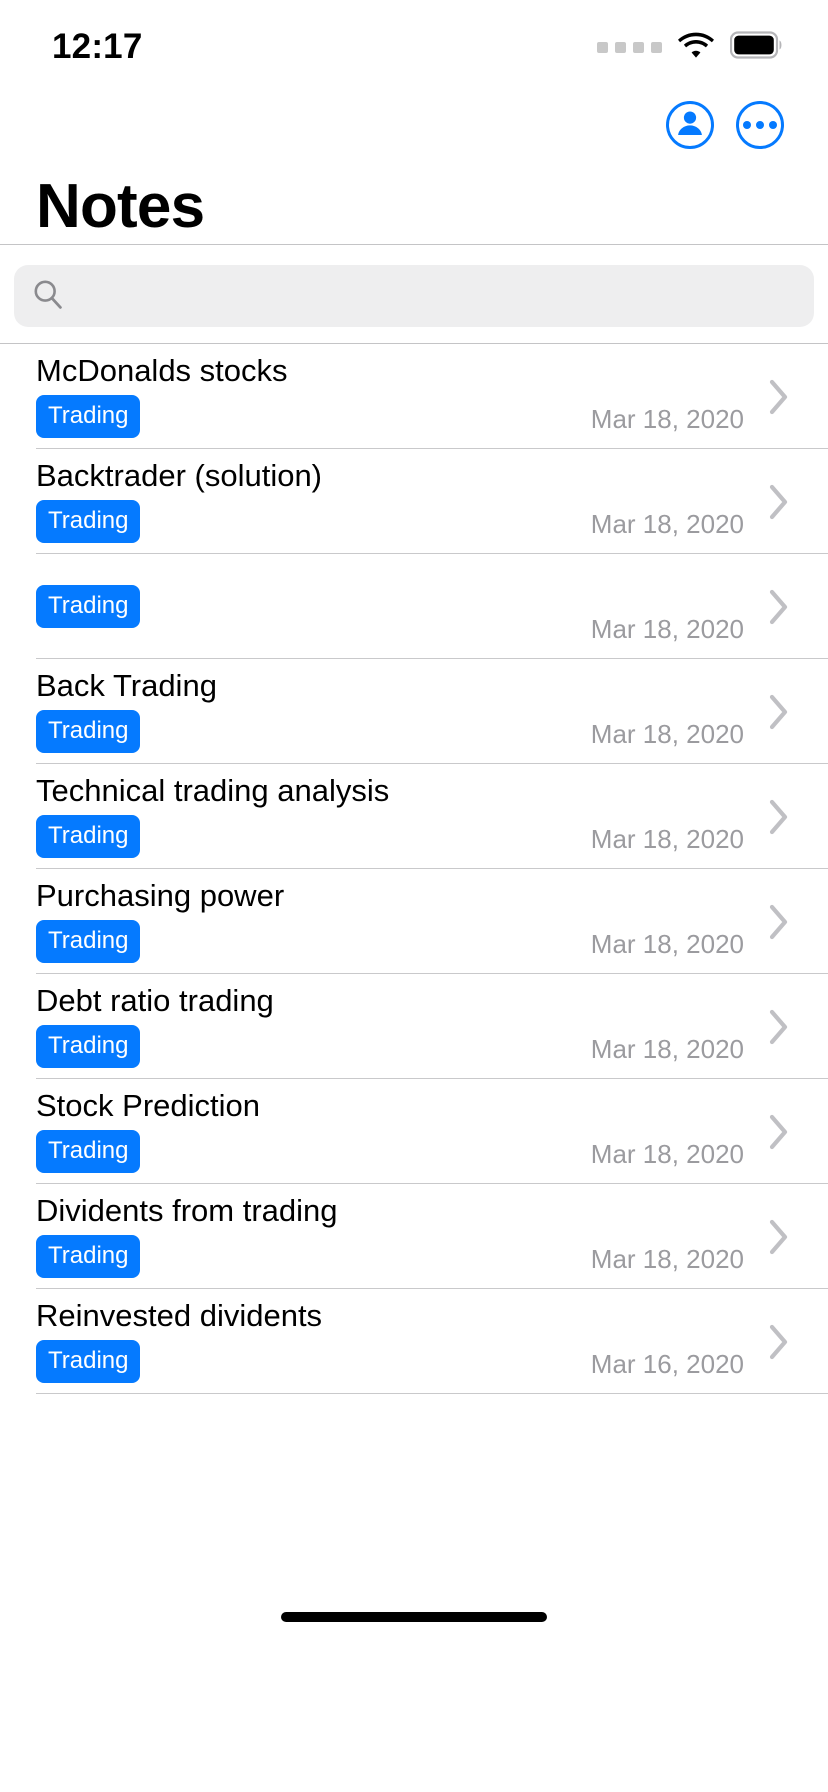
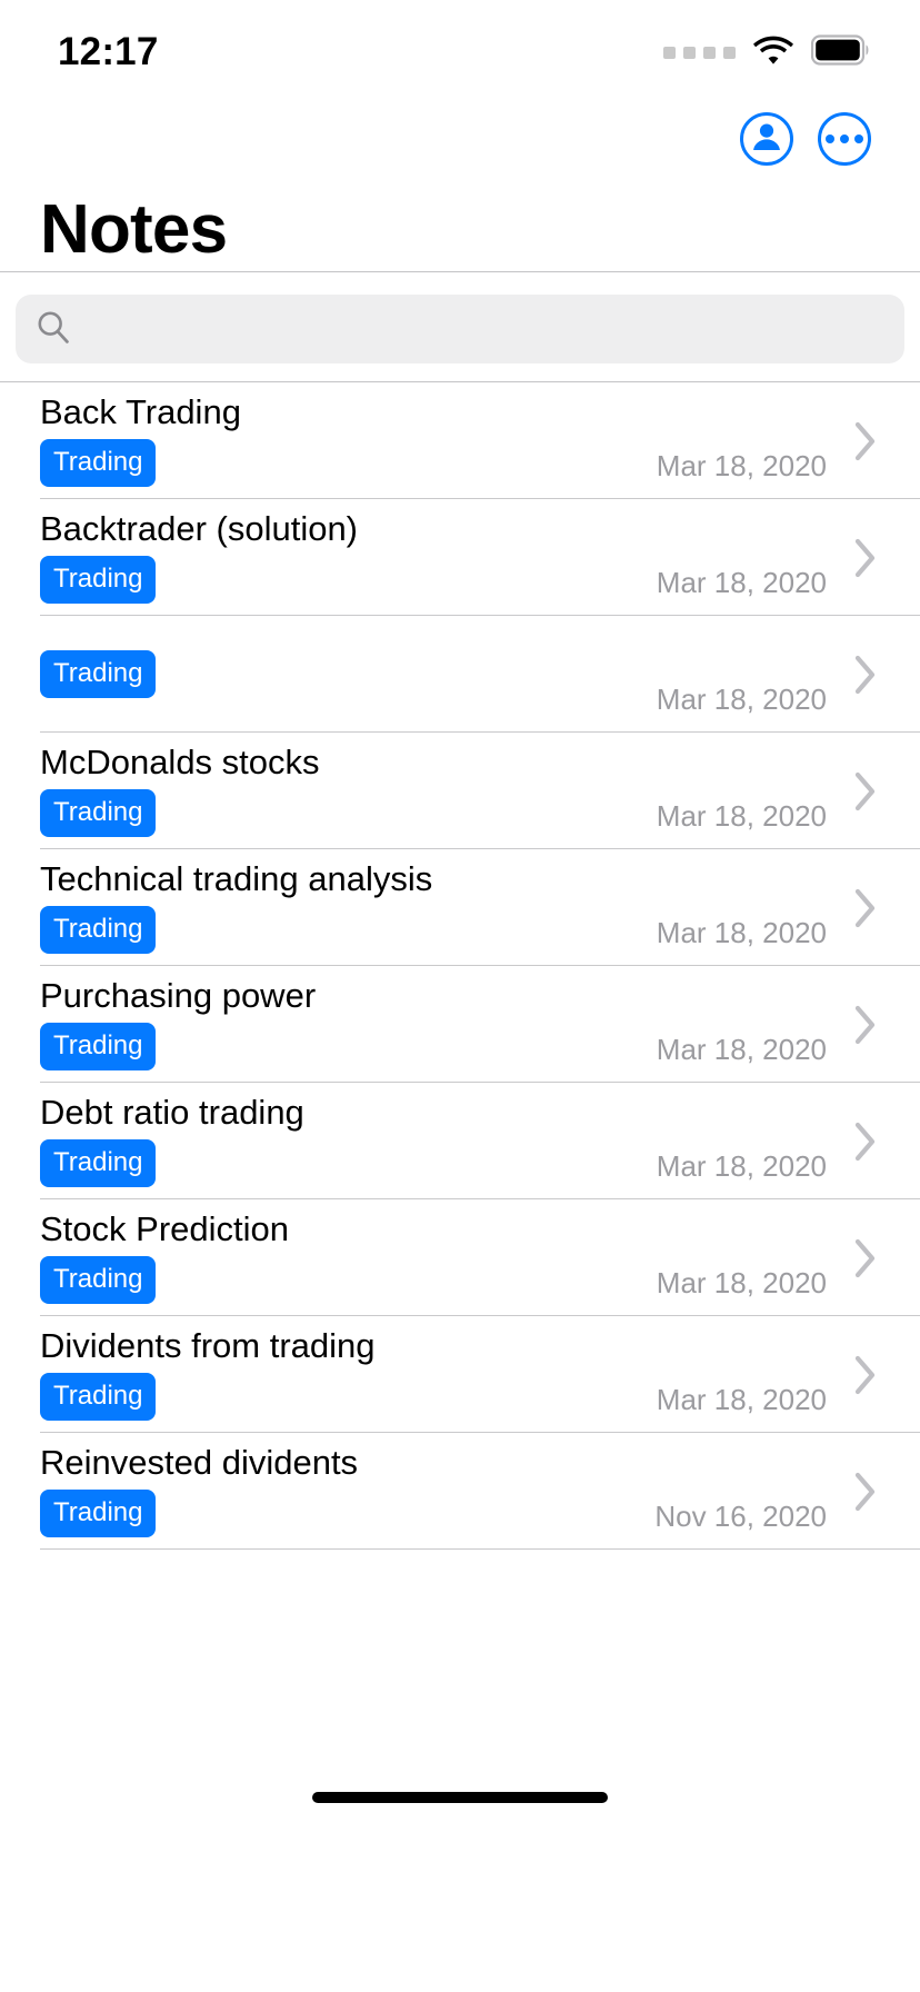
  12:17
  Notes
- McDonalds stocks
+ Back Trading
  Trading
  Mar 18, 2020
  Backtrader (solution)
  Trading
  Mar 18, 2020
  Trading
  Mar 18, 2020
- Back Trading
+ McDonalds stocks
  Trading
  Mar 18, 2020
  Technical trading analysis
  Trading
  Mar 18, 2020
  Purchasing power
  Trading
  Mar 18, 2020
  Debt ratio trading
  Trading
  Mar 18, 2020
  Stock Prediction
  Trading
  Mar 18, 2020
  Dividents from trading
  Trading
  Mar 18, 2020
  Reinvested dividents
  Trading
- Mar 16, 2020
+ Nov 16, 2020
